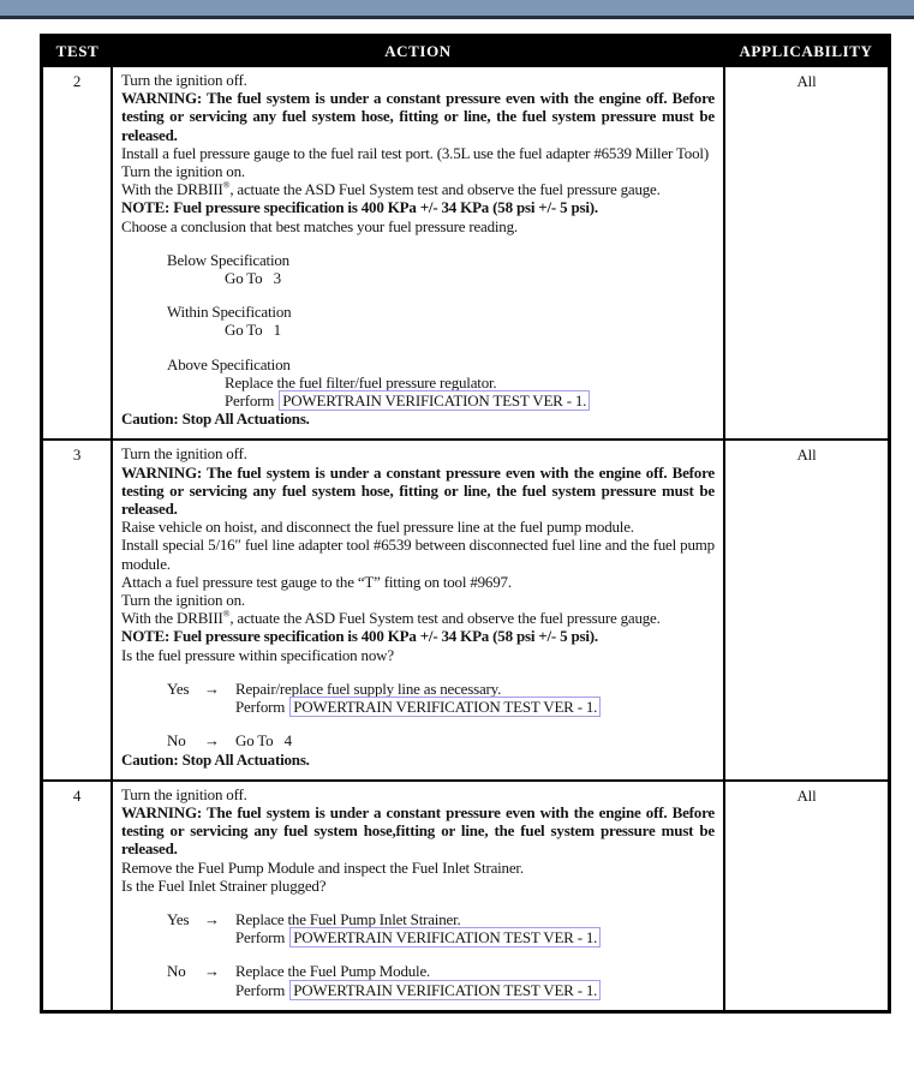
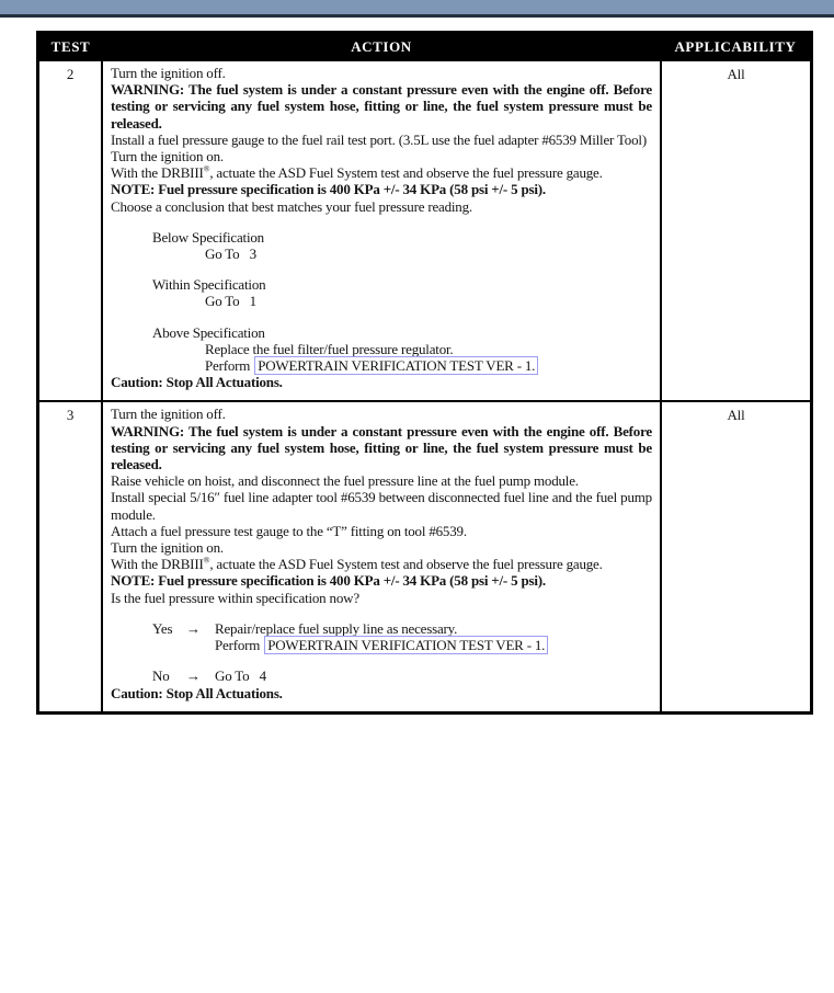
  TEST	ACTION	APPLICABILITY
  2	Turn the ignition off.WARNING: The fuel system is under a constant pressure even with the engine off. Before testing or servicing any fuel system hose, fitting or line, the fuel system pressure must be released.Install a fuel pressure gauge to the fuel rail test port. (3.5L use the fuel adapter #6539 Miller Tool)Turn the ignition on.With the DRBIII®, actuate the ASD Fuel System test and observe the fuel pressure gauge.NOTE: Fuel pressure specification is 400 KPa +/- 34 KPa (58 psi +/- 5 psi).Choose a conclusion that best matches your fuel pressure reading.Below SpecificationGo To 3Within SpecificationGo To 1Above SpecificationReplace the fuel filter/fuel pressure regulator.Perform POWERTRAIN VERIFICATION TEST VER - 1.Caution: Stop All Actuations.	All
- 3	Turn the ignition off.WARNING: The fuel system is under a constant pressure even with the engine off. Before testing or servicing any fuel system hose, fitting or line, the fuel system pressure must be released.Raise vehicle on hoist, and disconnect the fuel pressure line at the fuel pump module.Install special 5/16″ fuel line adapter tool #6539 between disconnected fuel line and the fuel pump module.Attach a fuel pressure test gauge to the “T” fitting on tool #9697.Turn the ignition on.With the DRBIII®, actuate the ASD Fuel System test and observe the fuel pressure gauge.NOTE: Fuel pressure specification is 400 KPa +/- 34 KPa (58 psi +/- 5 psi).Is the fuel pressure within specification now?Yes → Repair/replace fuel supply line as necessary.Perform POWERTRAIN VERIFICATION TEST VER - 1.No → Go To 4Caution: Stop All Actuations.	All
+ 3	Turn the ignition off.WARNING: The fuel system is under a constant pressure even with the engine off. Before testing or servicing any fuel system hose, fitting or line, the fuel system pressure must be released.Raise vehicle on hoist, and disconnect the fuel pressure line at the fuel pump module.Install special 5/16″ fuel line adapter tool #6539 between disconnected fuel line and the fuel pump module.Attach a fuel pressure test gauge to the “T” fitting on tool #6539.Turn the ignition on.With the DRBIII®, actuate the ASD Fuel System test and observe the fuel pressure gauge.NOTE: Fuel pressure specification is 400 KPa +/- 34 KPa (58 psi +/- 5 psi).Is the fuel pressure within specification now?Yes → Repair/replace fuel supply line as necessary.Perform POWERTRAIN VERIFICATION TEST VER - 1.No → Go To 4Caution: Stop All Actuations.	All
- 4	Turn the ignition off.WARNING: The fuel system is under a constant pressure even with the engine off. Before testing or servicing any fuel system hose,fitting or line, the fuel system pressure must be released.Remove the Fuel Pump Module and inspect the Fuel Inlet Strainer.Is the Fuel Inlet Strainer plugged?Yes → Replace the Fuel Pump Inlet Strainer.Perform POWERTRAIN VERIFICATION TEST VER - 1.No → Replace the Fuel Pump Module.Perform POWERTRAIN VERIFICATION TEST VER - 1.	All
